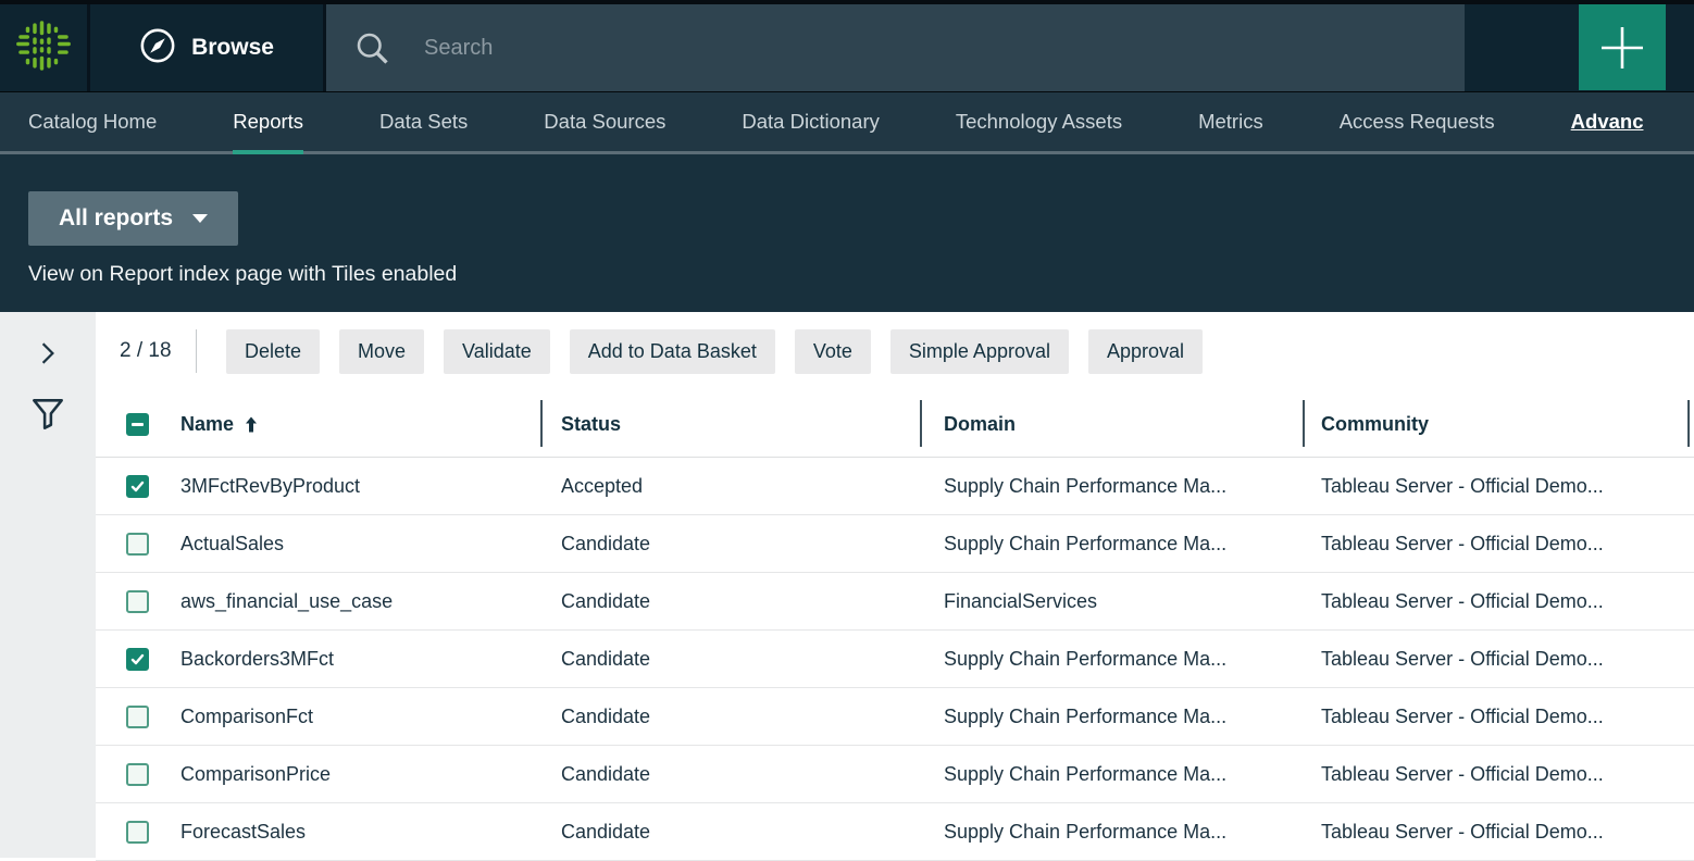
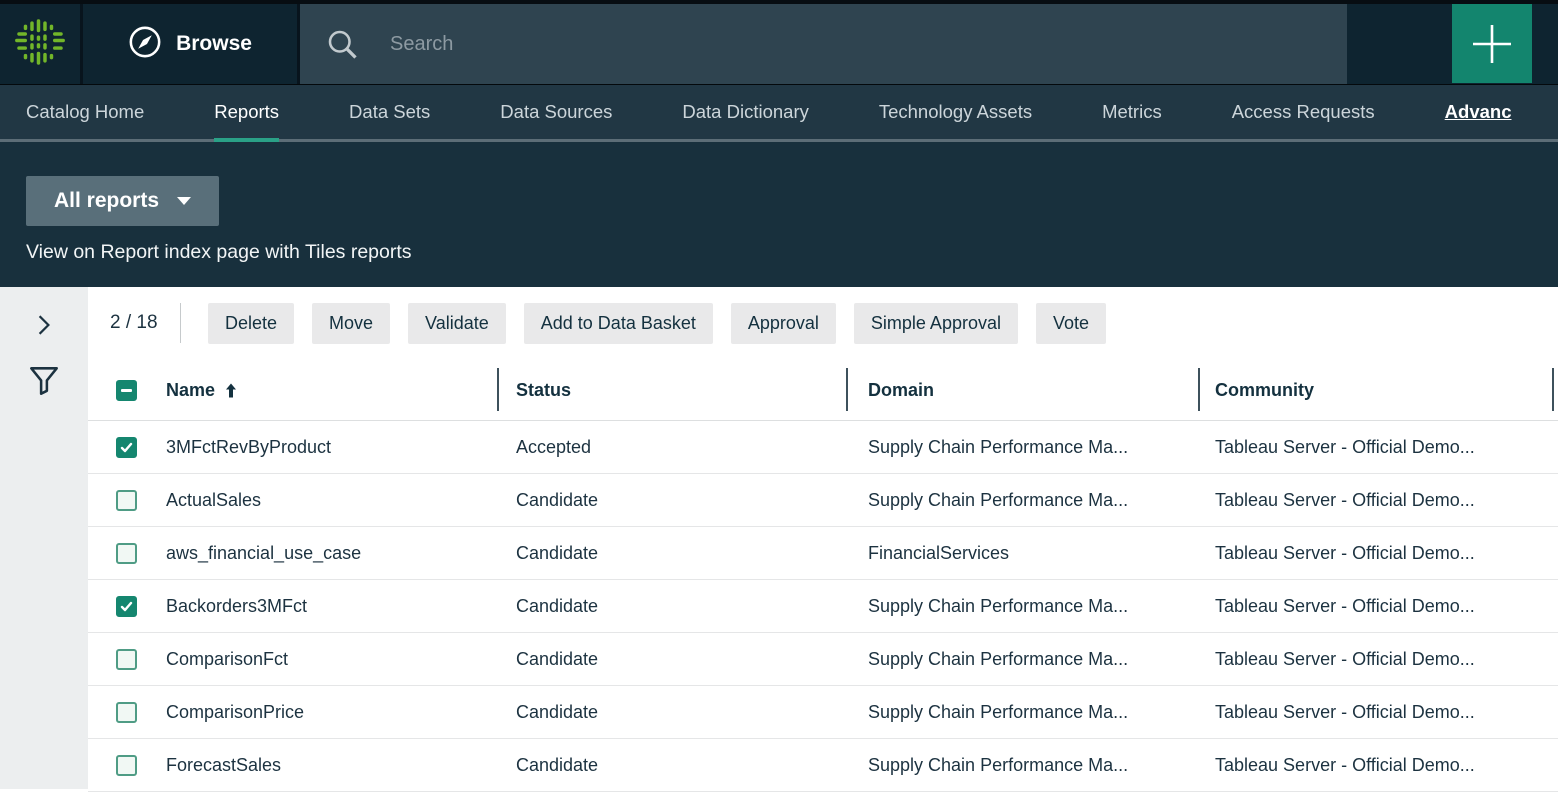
  Browse
  Search
  Catalog Home
  Reports
  Data Sets
  Data Sources
  Data Dictionary
  Technology Assets
  Metrics
  Access Requests
  Advanc
  All reports
- View on Report index page with Tiles enabled
+ View on Report index page with Tiles reports
  2 / 18
  Delete
  Move
  Validate
  Add to Data Basket
- Vote
+ Approval
  Simple Approval
- Approval
+ Vote
  Name
  Status
  Domain
  Community
  3MFctRevByProduct
  Accepted
  Supply Chain Performance Ma...
  Tableau Server - Official Demo...
  ActualSales
  Candidate
  Supply Chain Performance Ma...
  Tableau Server - Official Demo...
  aws_financial_use_case
  Candidate
  FinancialServices
  Tableau Server - Official Demo...
  Backorders3MFct
  Candidate
  Supply Chain Performance Ma...
  Tableau Server - Official Demo...
  ComparisonFct
  Candidate
  Supply Chain Performance Ma...
  Tableau Server - Official Demo...
  ComparisonPrice
  Candidate
  Supply Chain Performance Ma...
  Tableau Server - Official Demo...
  ForecastSales
  Candidate
  Supply Chain Performance Ma...
  Tableau Server - Official Demo...
